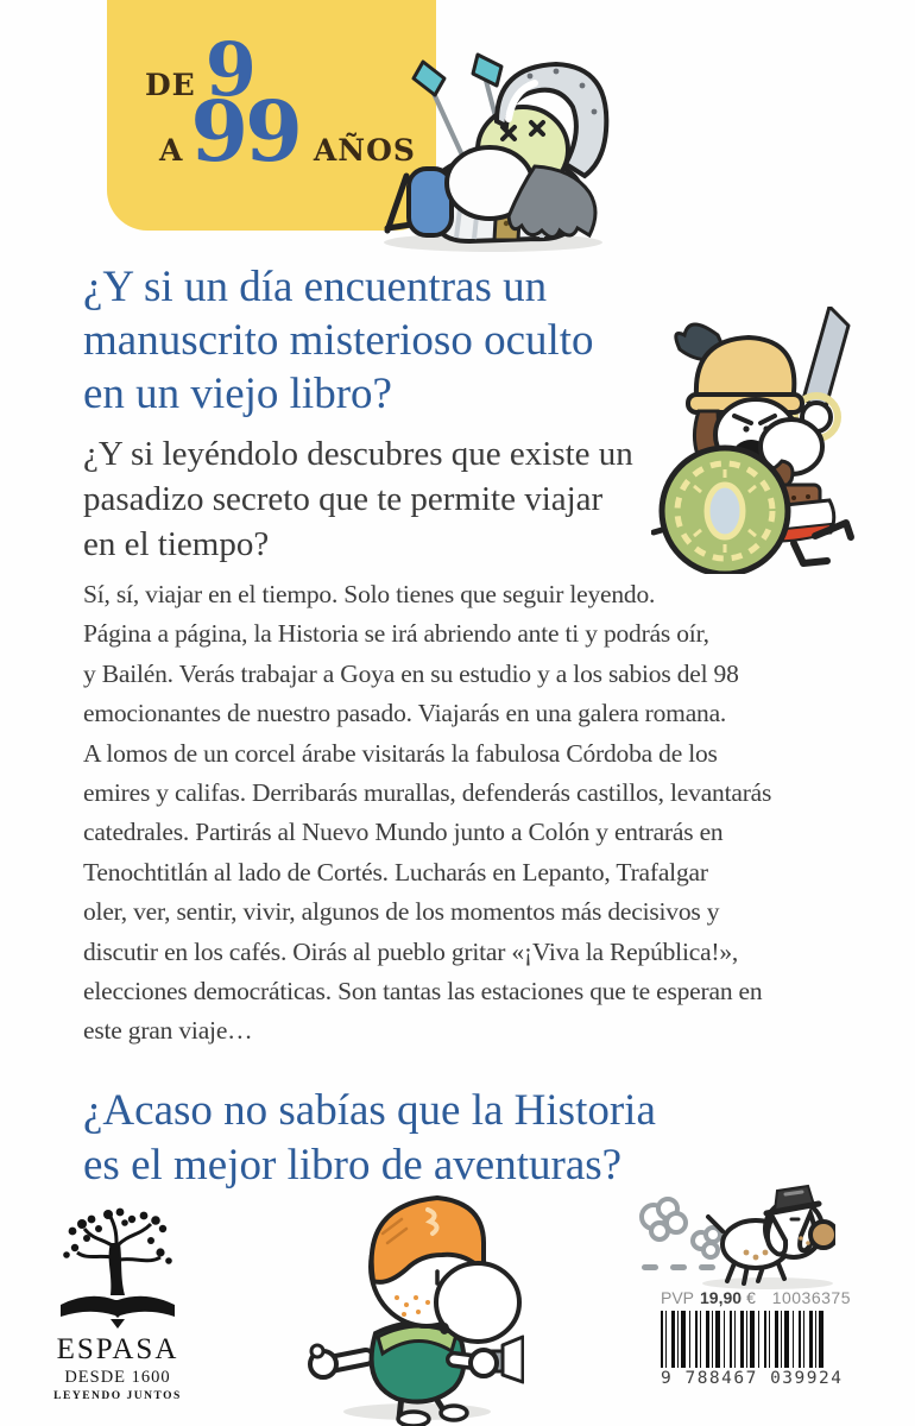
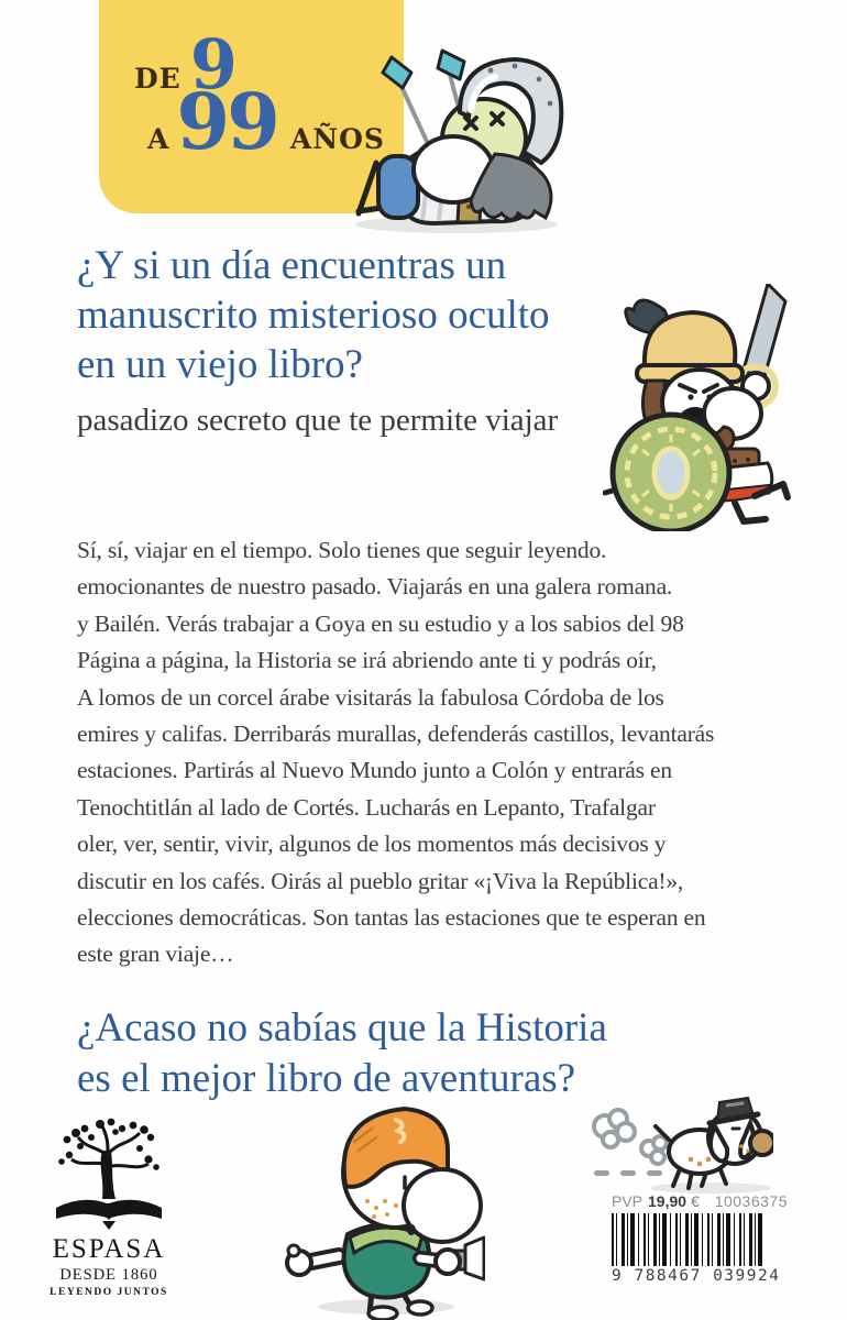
  DE
  9
  A
  99
  AÑOS
  ¿Y si un día encuentras un
  manuscrito misterioso oculto
  en un viejo libro?
- ¿Y si leyéndolo descubres que existe un
  pasadizo secreto que te permite viajar
- en el tiempo?
  Sí, sí, viajar en el tiempo. Solo tienes que seguir leyendo.
- Página a página, la Historia se irá abriendo ante ti y podrás oír,
+ emocionantes de nuestro pasado. Viajarás en una galera romana.
  y Bailén. Verás trabajar a Goya en su estudio y a los sabios del 98
- emocionantes de nuestro pasado. Viajarás en una galera romana.
+ Página a página, la Historia se irá abriendo ante ti y podrás oír,
  A lomos de un corcel árabe visitarás la fabulosa Córdoba de los
  emires y califas. Derribarás murallas, defenderás castillos, levantarás
- catedrales. Partirás al Nuevo Mundo junto a Colón y entrarás en
+ estaciones. Partirás al Nuevo Mundo junto a Colón y entrarás en
  Tenochtitlán al lado de Cortés. Lucharás en Lepanto, Trafalgar
  oler, ver, sentir, vivir, algunos de los momentos más decisivos y
  discutir en los cafés. Oirás al pueblo gritar «¡Viva la República!»,
  elecciones democráticas. Son tantas las estaciones que te esperan en
  este gran viaje…
  ¿Acaso no sabías que la Historia
  es el mejor libro de aventuras?
  ESPASA
- DESDE 1600
+ DESDE 1860
  LEYENDO JUNTOS
  PVP
  19,90
  €
  10036375
  9 788467 039924
